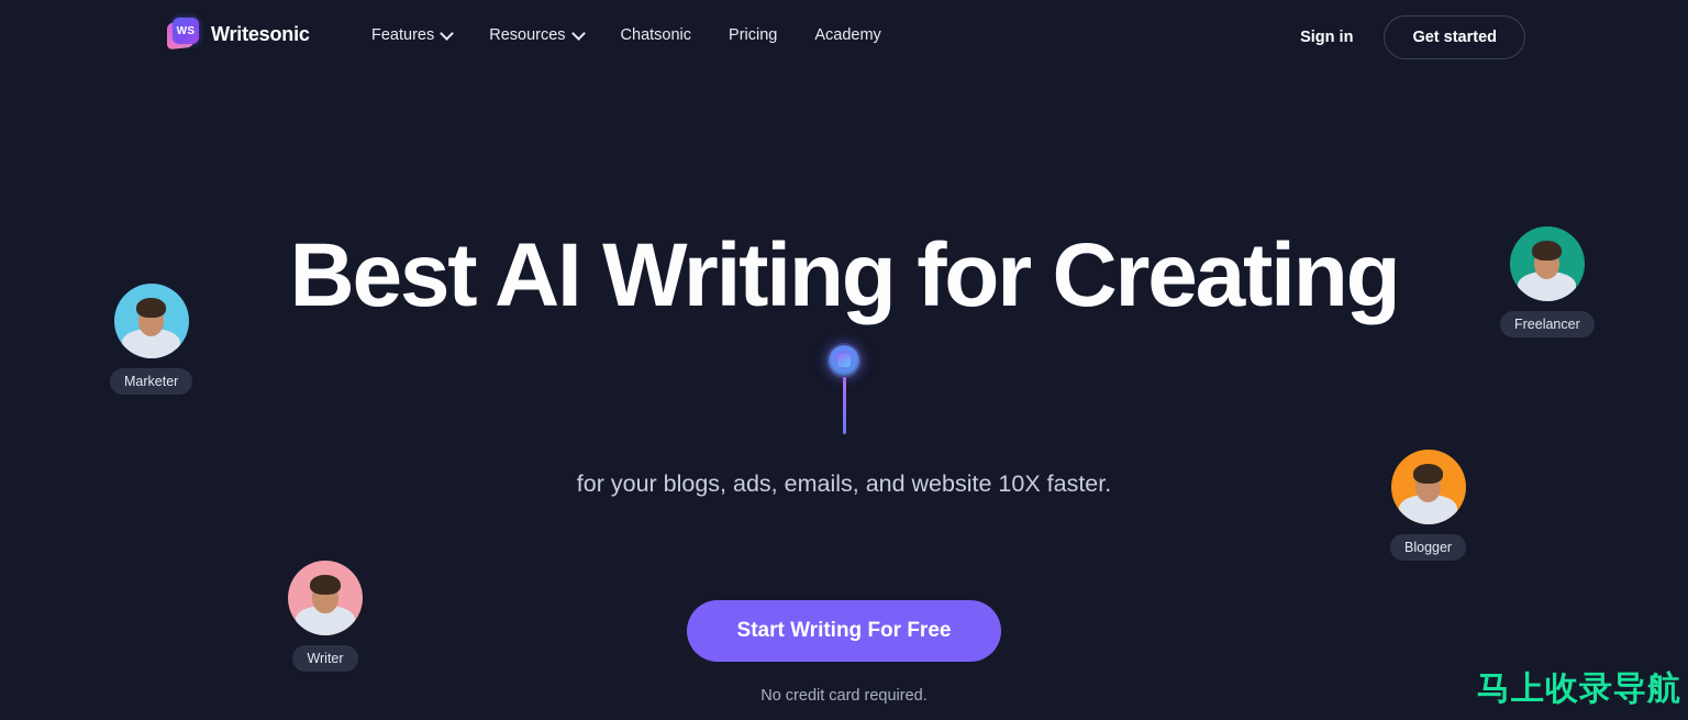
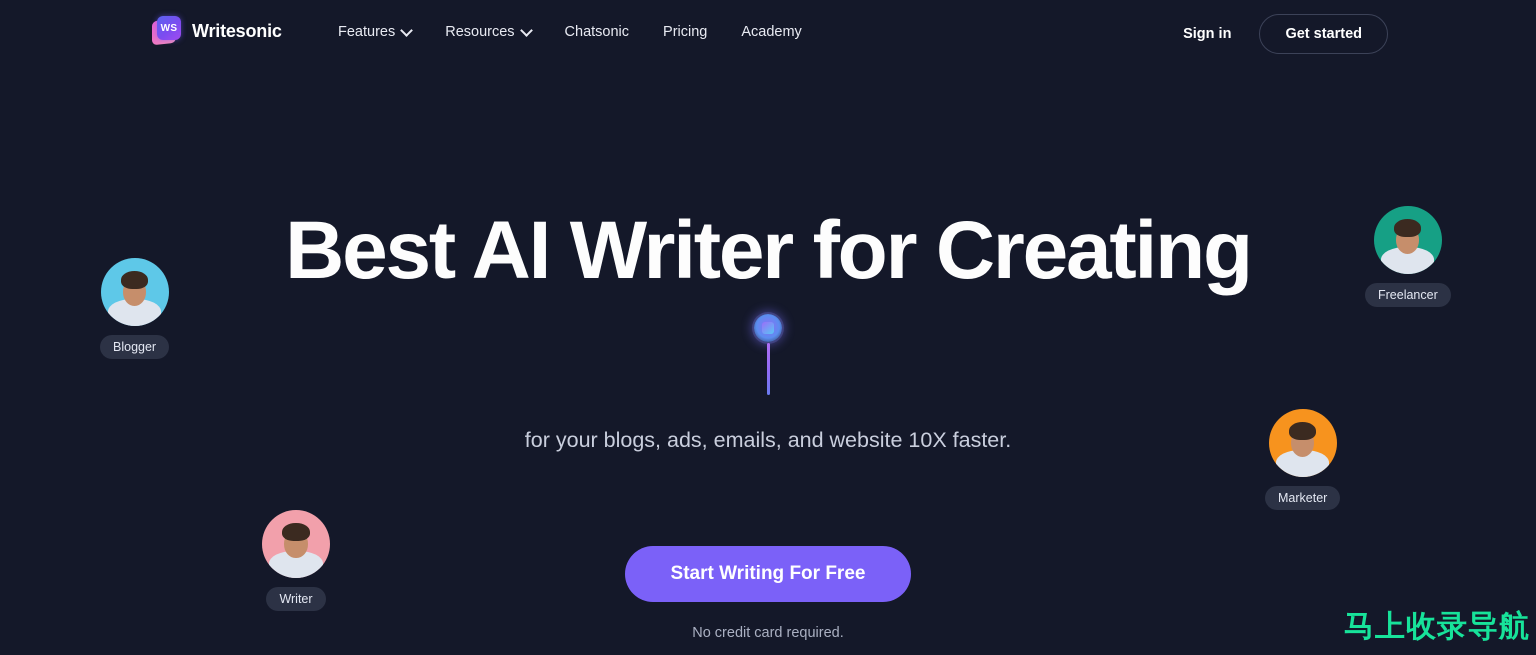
  WS
  Writesonic
  Features
  Resources
  Chatsonic
  Pricing
  Academy
  Sign in
  Get started
- Best AI Writing for Creating
+ Best AI Writer for Creating
  for your blogs, ads, emails, and website 10X faster.
  Start Writing For Free
  No credit card required.
- Marketer
+ Blogger
  Freelancer
- Blogger
+ Marketer
  Writer
  马上收录导航
